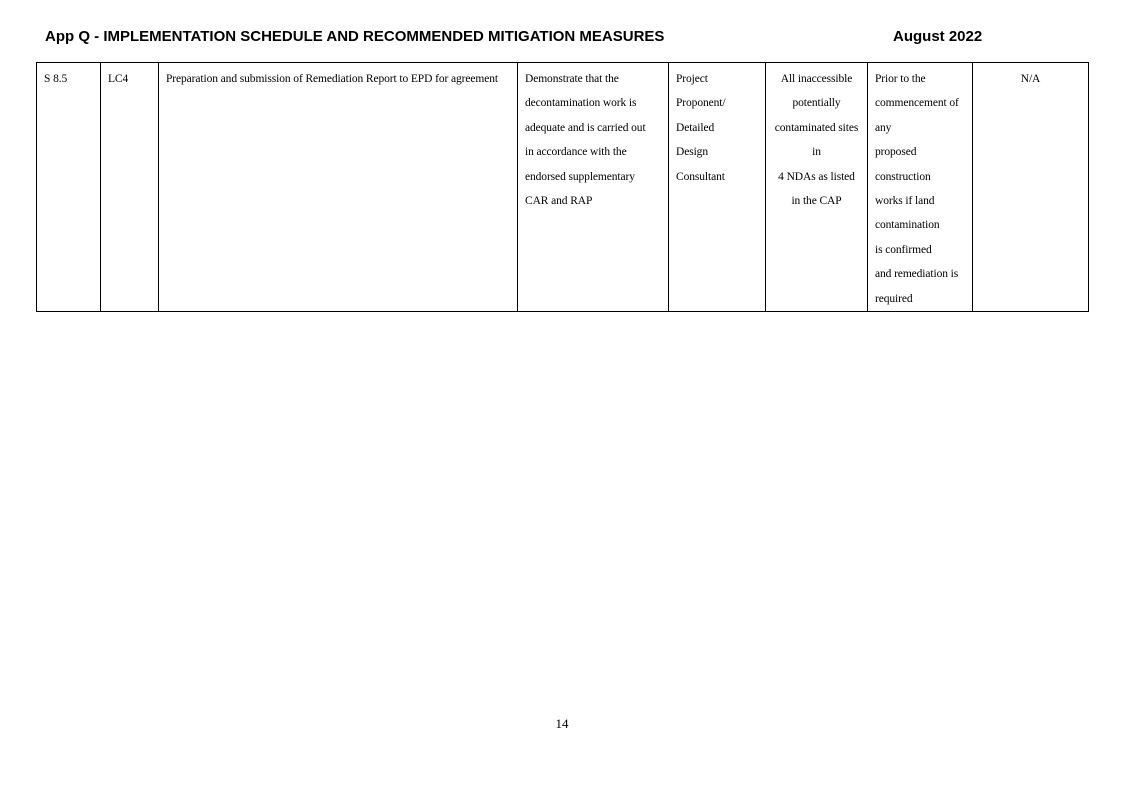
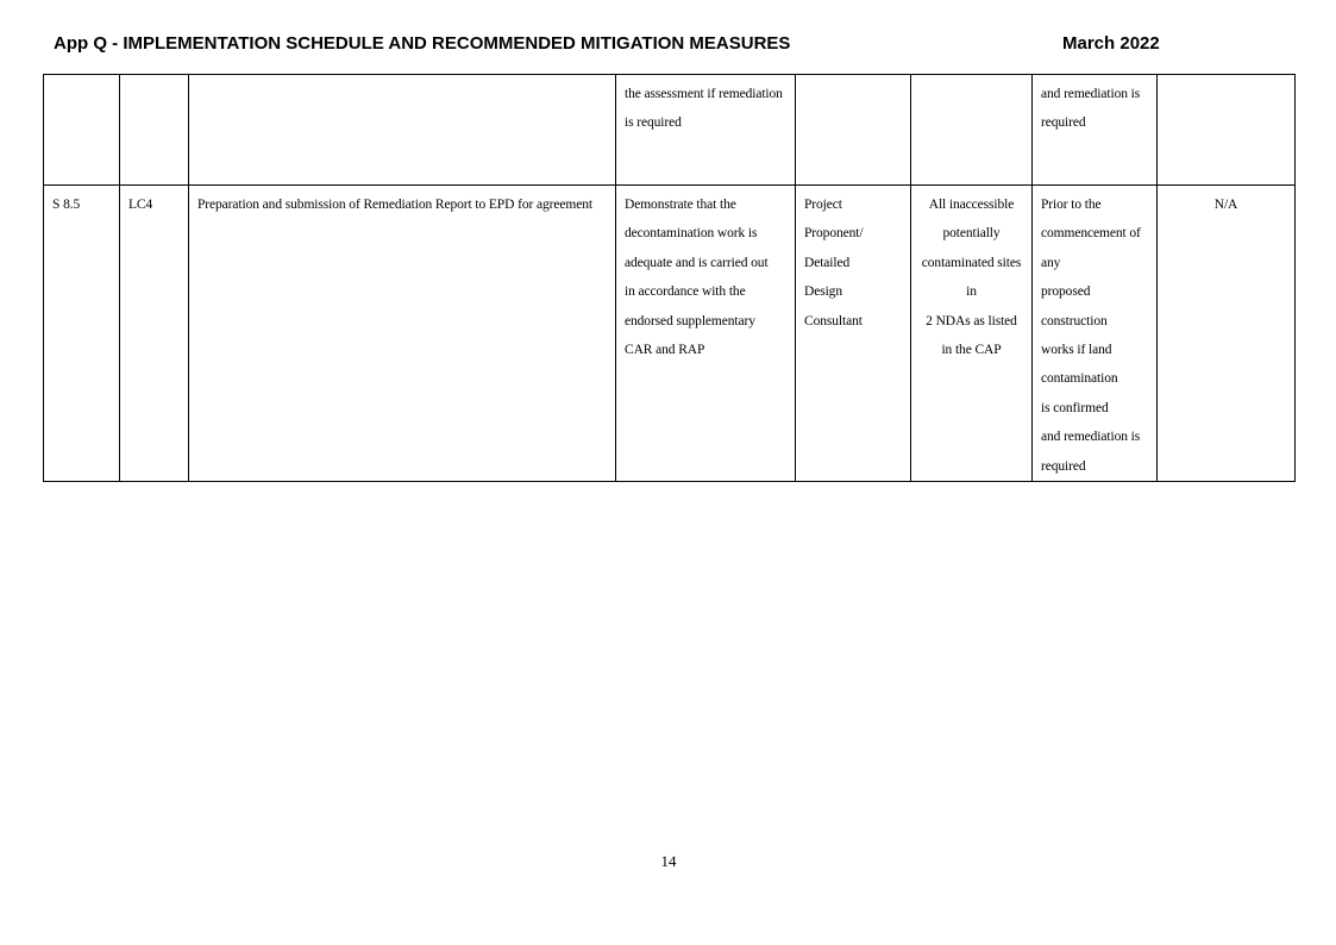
  App Q - IMPLEMENTATION SCHEDULE AND RECOMMENDED MITIGATION MEASURES
- August 2022
+ March 2022
+ 			the assessment if remediation is required			and remediation is required
- S 8.5	LC4	Preparation and submission of Remediation Report to EPD for agreement	Demonstrate that the decontamination work is adequate and is carried out in accordance with the endorsed supplementary CAR and RAP	Project Proponent/ Detailed Design Consultant	All inaccessible potentially contaminated sites in 4 NDAs as listed in the CAP	Prior to the commencement of any proposed construction works if land contamination is confirmed and remediation is required	N/A
+ S 8.5	LC4	Preparation and submission of Remediation Report to EPD for agreement	Demonstrate that the decontamination work is adequate and is carried out in accordance with the endorsed supplementary CAR and RAP	Project Proponent/ Detailed Design Consultant	All inaccessible potentially contaminated sites in 2 NDAs as listed in the CAP	Prior to the commencement of any proposed construction works if land contamination is confirmed and remediation is required	N/A
  14
